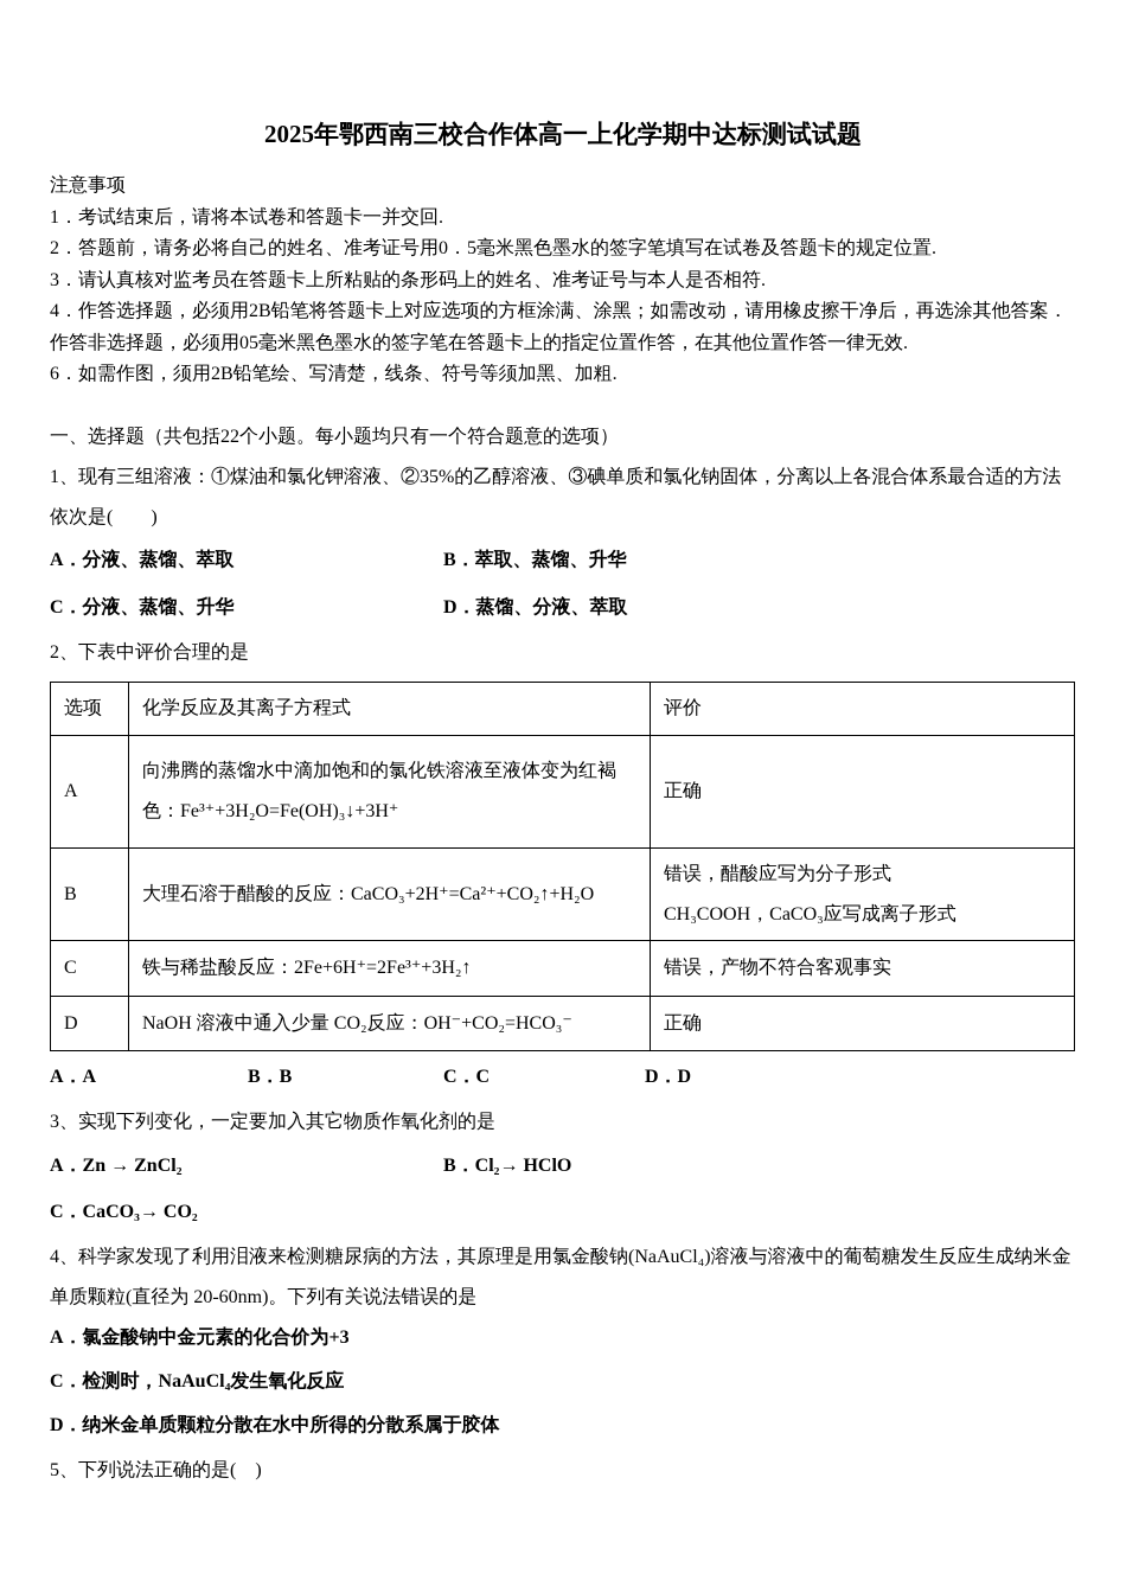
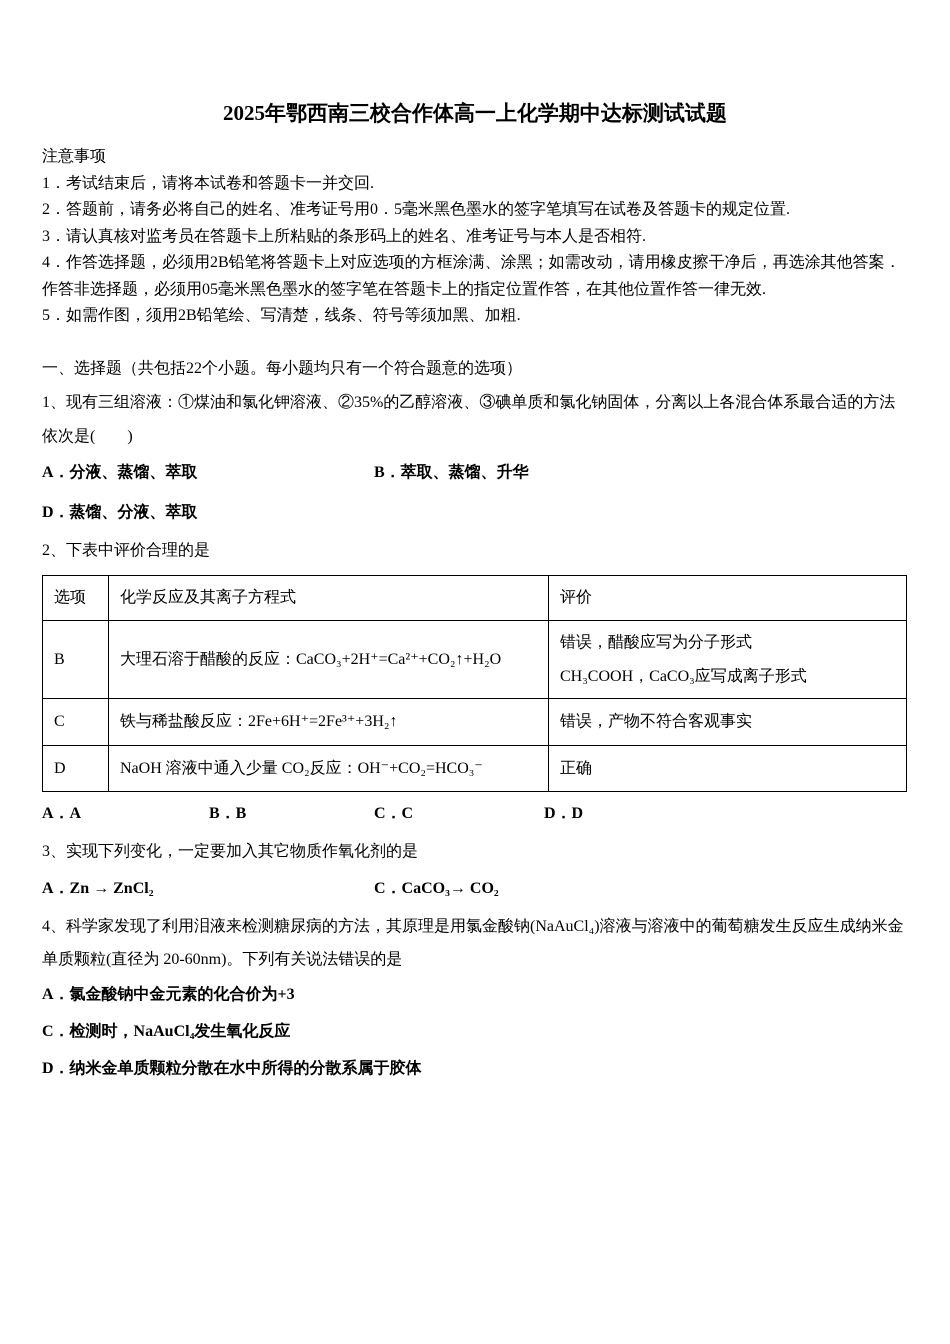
  2025年鄂西南三校合作体高一上化学期中达标测试试题
  注意事项
  1．考试结束后，请将本试卷和答题卡一并交回.
  2．答题前，请务必将自己的姓名、准考证号用0．5毫米黑色墨水的签字笔填写在试卷及答题卡的规定位置.
  3．请认真核对监考员在答题卡上所粘贴的条形码上的姓名、准考证号与本人是否相符.
  4．作答选择题，必须用2B铅笔将答题卡上对应选项的方框涂满、涂黑；如需改动，请用橡皮擦干净后，再选涂其他答案．作答非选择题，必须用05毫米黑色墨水的签字笔在答题卡上的指定位置作答，在其他位置作答一律无效.
- 6．如需作图，须用2B铅笔绘、写清楚，线条、符号等须加黑、加粗.
+ 5．如需作图，须用2B铅笔绘、写清楚，线条、符号等须加黑、加粗.
  一、选择题（共包括22个小题。每小题均只有一个符合题意的选项）
  1、现有三组溶液：①煤油和氯化钾溶液、②35%的乙醇溶液、③碘单质和氯化钠固体，分离以上各混合体系最合适的方法依次是( )
  A．分液、蒸馏、萃取
  B．萃取、蒸馏、升华
- C．分液、蒸馏、升华
  D．蒸馏、分液、萃取
  2、下表中评价合理的是
  选项	化学反应及其离子方程式	评价
- A	向沸腾的蒸馏水中滴加饱和的氯化铁溶液至液体变为红褐 色：Fe³⁺+3H₂O=Fe(OH)₃↓+3H⁺	正确
  B	大理石溶于醋酸的反应：CaCO₃+2H⁺=Ca²⁺+CO₂↑+H₂O	错误，醋酸应写为分子形式 CH₃COOH，CaCO₃应写成离子形式
  C	铁与稀盐酸反应：2Fe+6H⁺=2Fe³⁺+3H₂↑	错误，产物不符合客观事实
  D	NaOH 溶液中通入少量 CO₂反应：OH⁻+CO₂=HCO₃⁻	正确
  A．A
  B．B
  C．C
  D．D
  3、实现下列变化，一定要加入其它物质作氧化剂的是
  A．Zn → ZnCl₂
- B．Cl₂→ HClO
  C．CaCO₃→ CO₂
  4、科学家发现了利用泪液来检测糖尿病的方法，其原理是用氯金酸钠(NaAuCl₄)溶液与溶液中的葡萄糖发生反应生成纳米金单质颗粒(直径为 20-60nm)。下列有关说法错误的是
  A．氯金酸钠中金元素的化合价为+3
  C．检测时，NaAuCl₄发生氧化反应
  D．纳米金单质颗粒分散在水中所得的分散系属于胶体
- 5、下列说法正确的是( )
